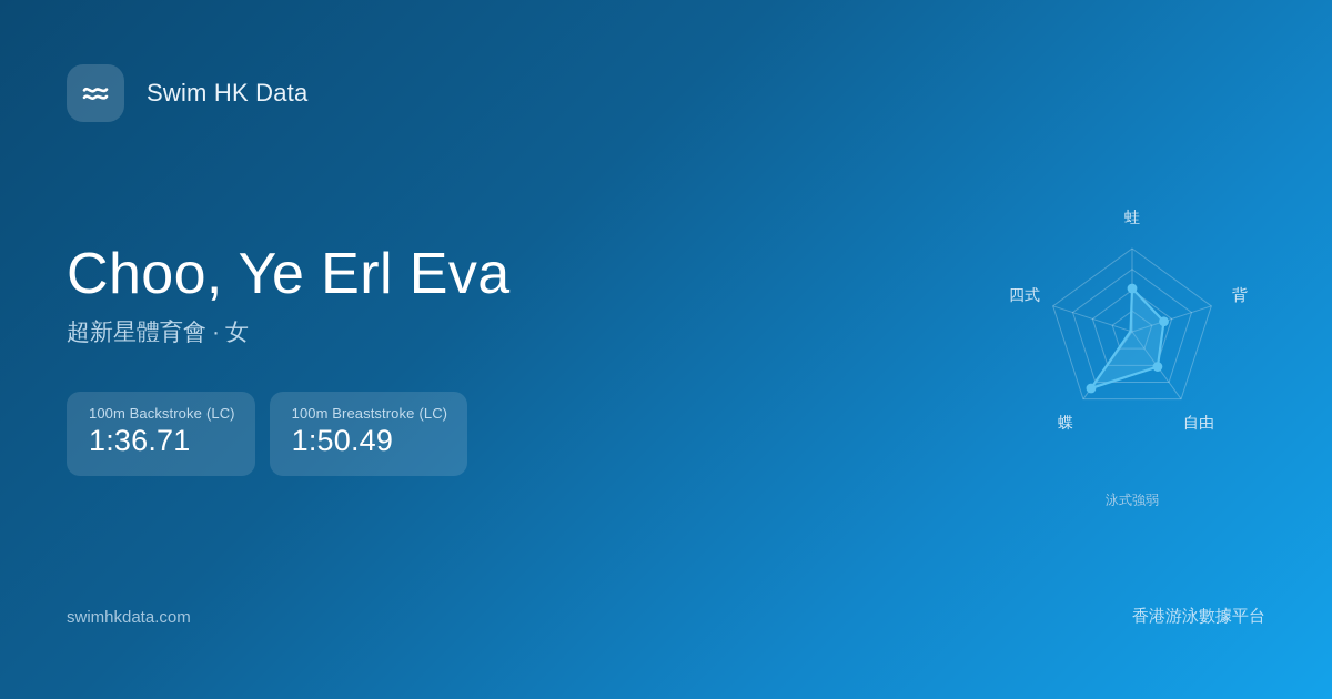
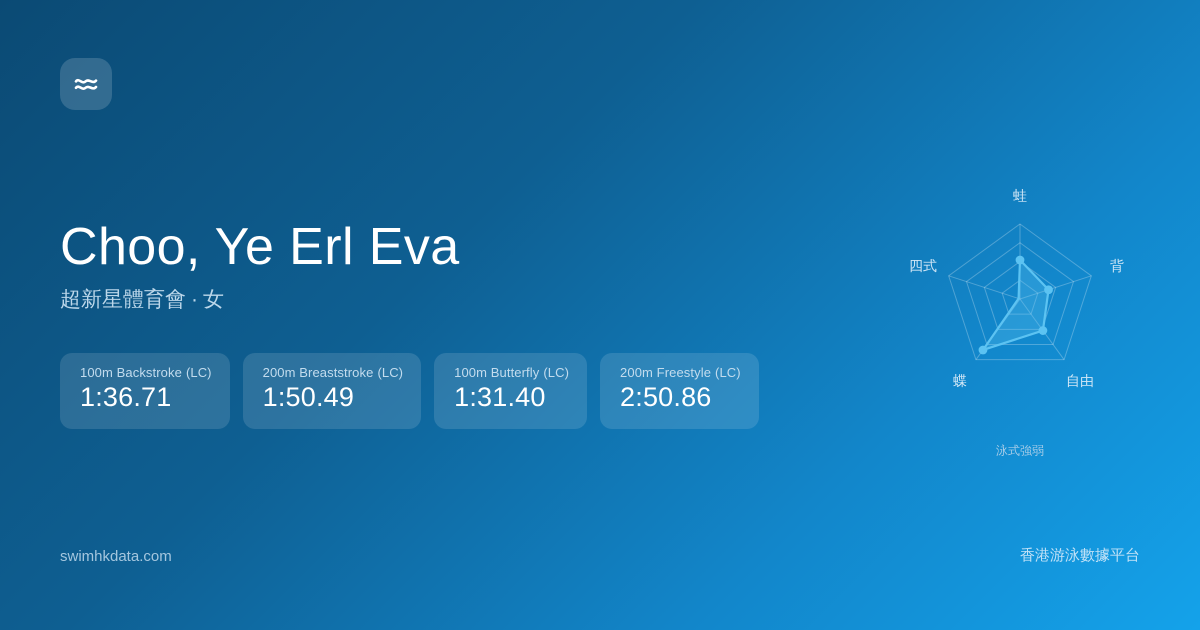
- Swim HK Data
  Choo, Ye Erl Eva
  超新星體育會 · 女
  100m Backstroke (LC)
  1:36.71
- 100m Breaststroke (LC)
+ 200m Breaststroke (LC)
  1:50.49
+ 100m Butterfly (LC)
+ 1:31.40
+ 200m Freestyle (LC)
+ 2:50.86
  蛙
  背
  自由
  蝶
  四式
  泳式強弱
  swimhkdata.com
  香港游泳數據平台
